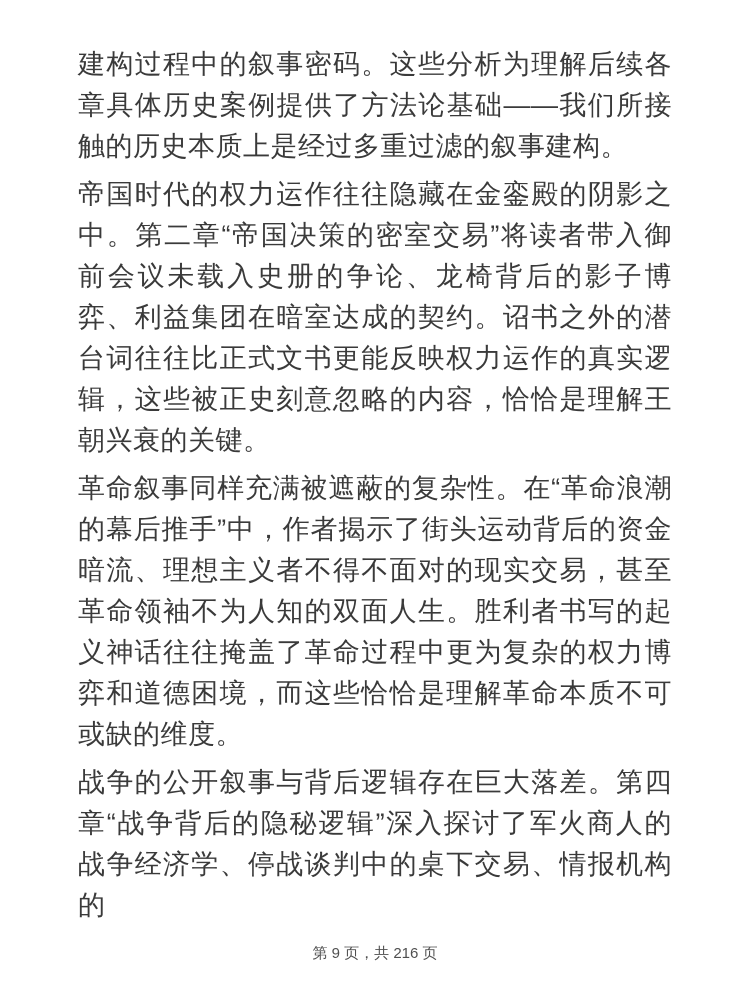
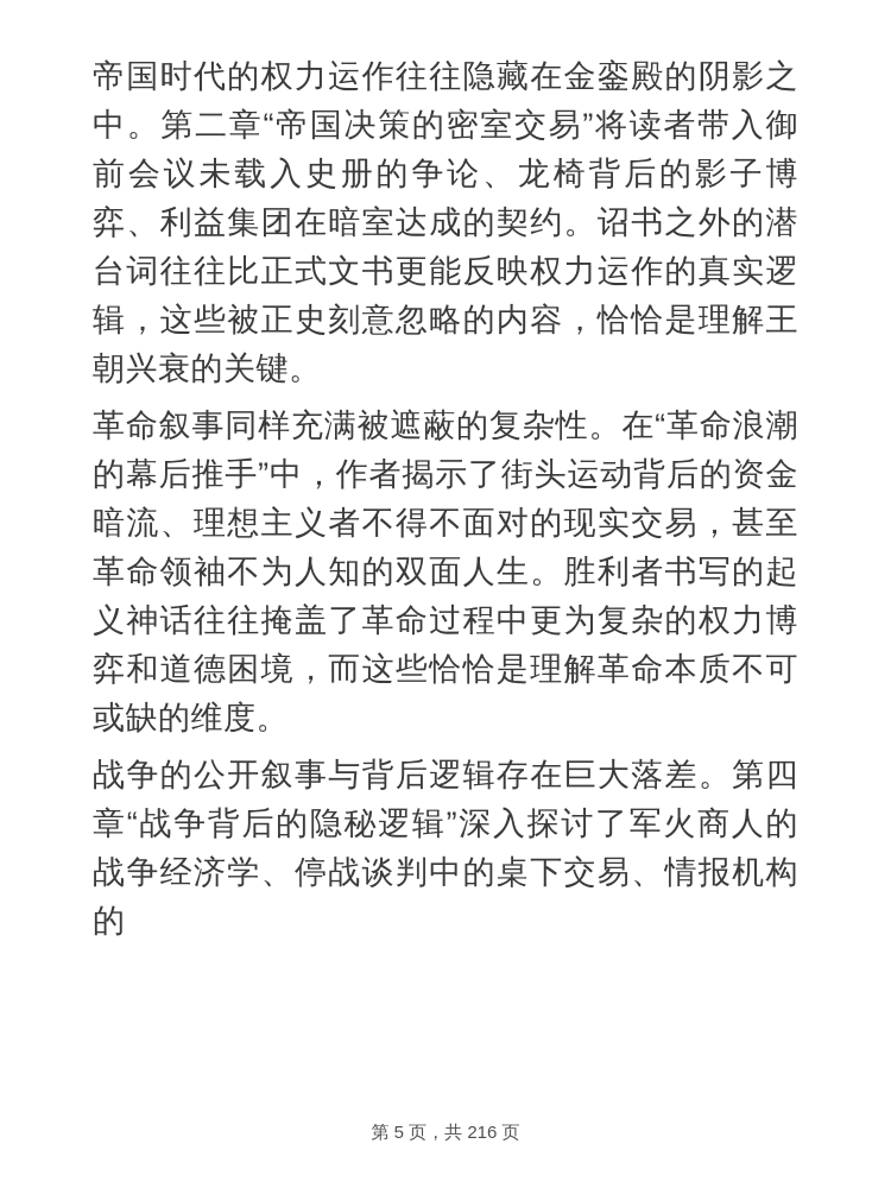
- 建构过程中的叙事密码。这些分析为理解后续各章具体历史案例提供了方法论基础——我们所接触的历史本质上是经过多重过滤的叙事建构。
  帝国时代的权力运作往往隐藏在金銮殿的阴影之中。第二章“帝国决策的密室交易”将读者带入御前会议未载入史册的争论、龙椅背后的影子博弈、利益集团在暗室达成的契约。诏书之外的潜台词往往比正式文书更能反映权力运作的真实逻辑，这些被正史刻意忽略的内容，恰恰是理解王朝兴衰的关键。
  革命叙事同样充满被遮蔽的复杂性。在“革命浪潮的幕后推手”中，作者揭示了街头运动背后的资金暗流、理想主义者不得不面对的现实交易，甚至革命领袖不为人知的双面人生。胜利者书写的起义神话往往掩盖了革命过程中更为复杂的权力博弈和道德困境，而这些恰恰是理解革命本质不可或缺的维度。
  战争的公开叙事与背后逻辑存在巨大落差。第四章“战争背后的隐秘逻辑”深入探讨了军火商人的战争经济学、停战谈判中的桌下交易、情报机构的
- 第 9 页，共 216 页
+ 第 5 页，共 216 页
